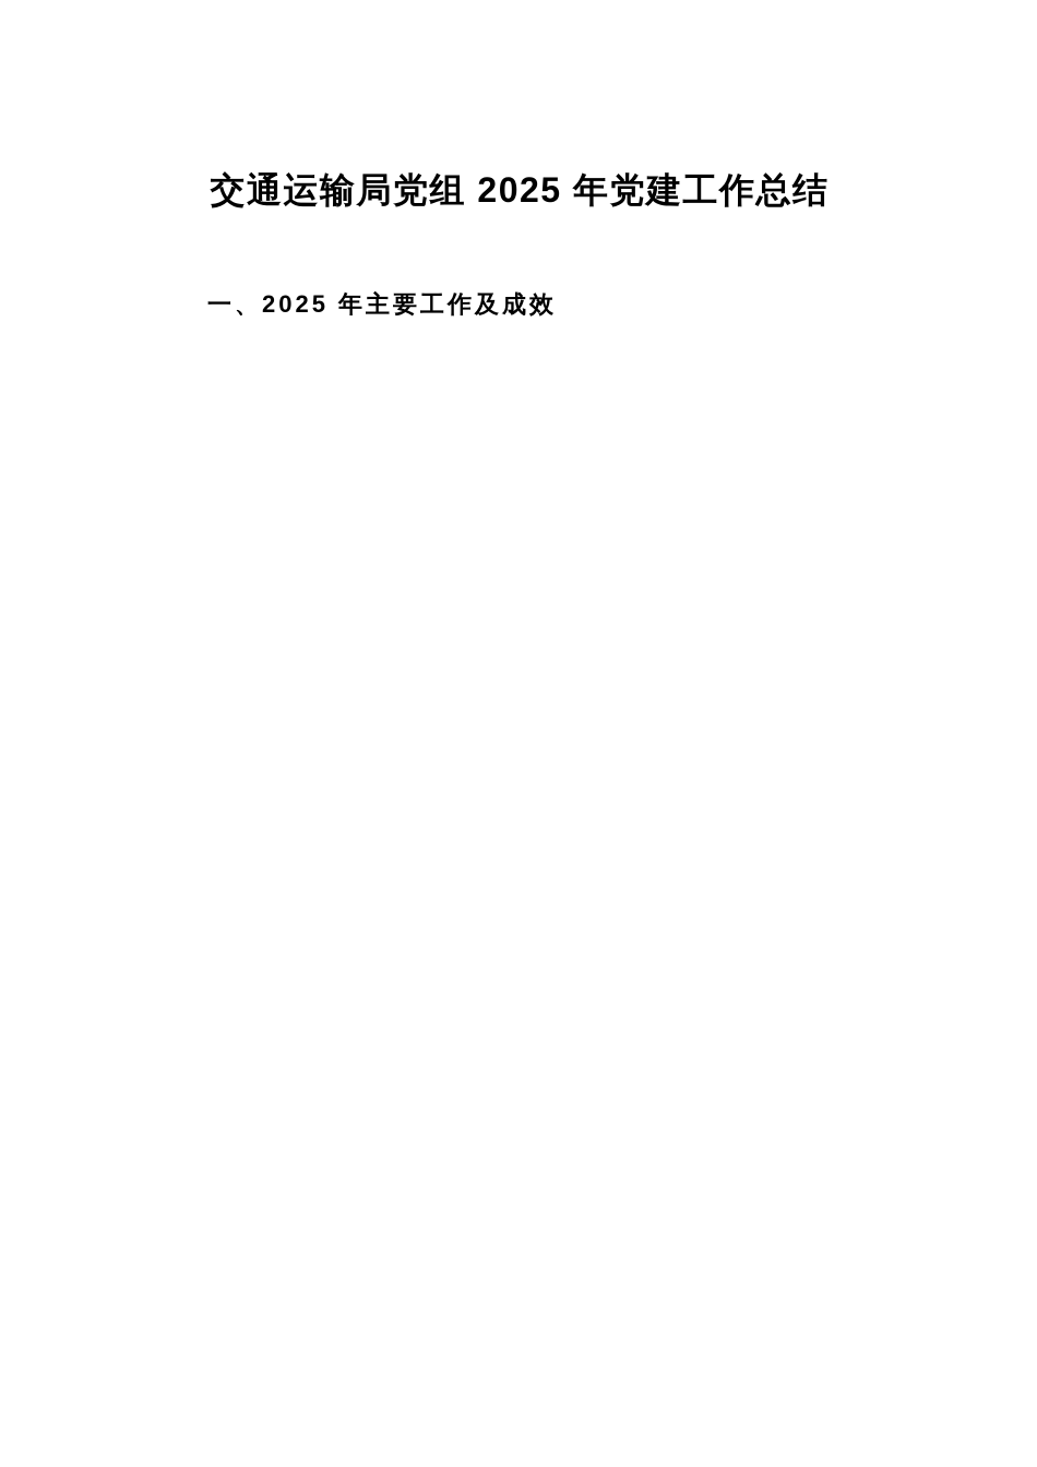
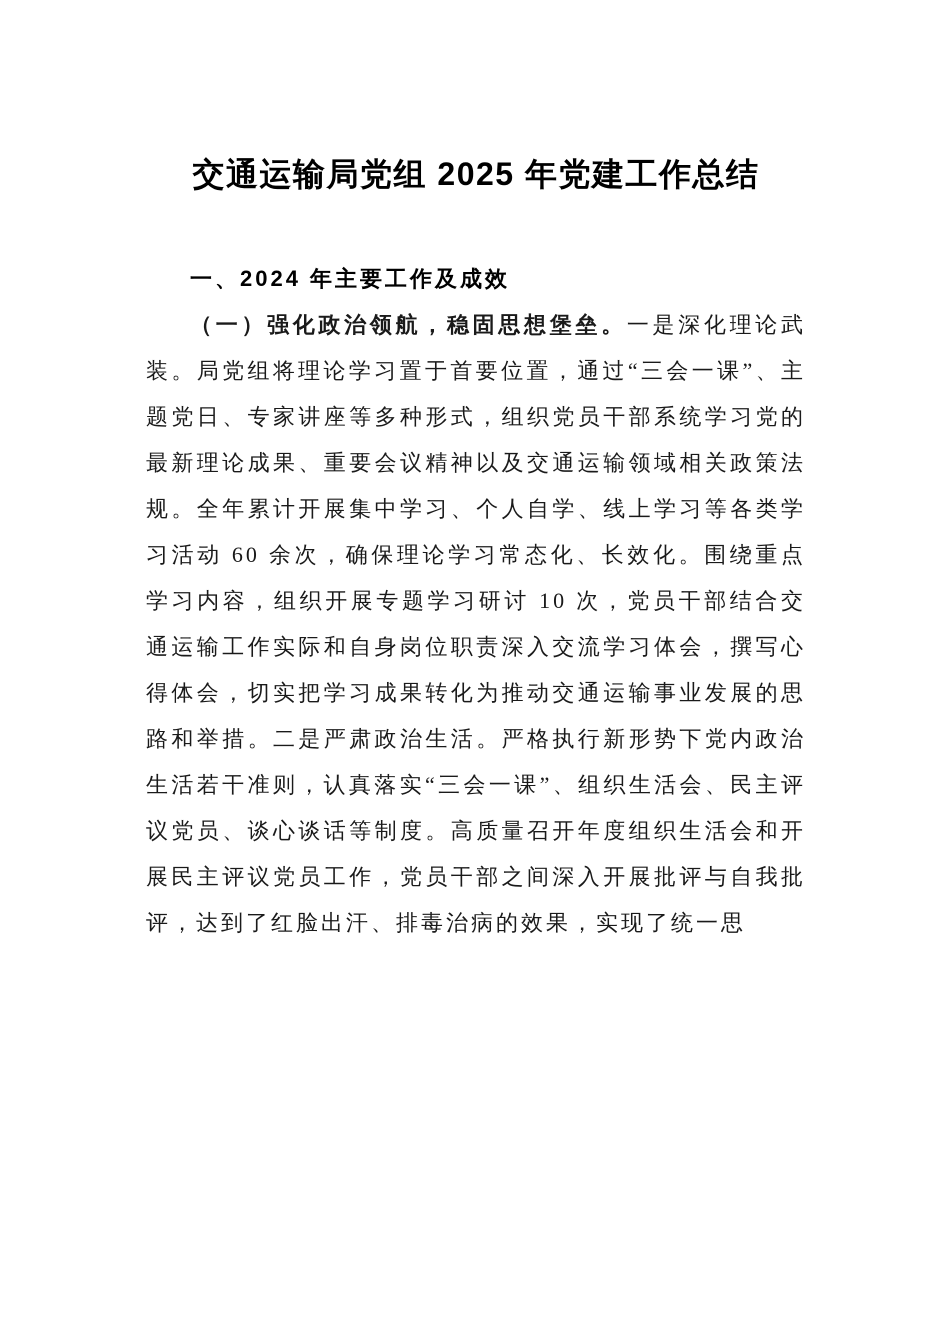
  交通运输局党组 2025 年党建工作总结
- 一、2025 年主要工作及成效
+ 一、2024 年主要工作及成效
+ （一）强化政治领航，稳固思想堡垒。一是深化理论武装。局党组将理论学习置于首要位置，通过“三会一课”、主题党日、专家讲座等多种形式，组织党员干部系统学习党的最新理论成果、重要会议精神以及交通运输领域相关政策法规。全年累计开展集中学习、个人自学、线上学习等各类学习活动 60 余次，确保理论学习常态化、长效化。围绕重点学习内容，组织开展专题学习研讨 10 次，党员干部结合交通运输工作实际和自身岗位职责深入交流学习体会，撰写心得体会，切实把学习成果转化为推动交通运输事业发展的思路和举措。二是严肃政治生活。严格执行新形势下党内政治生活若干准则，认真落实“三会一课”、组织生活会、民主评议党员、谈心谈话等制度。高质量召开年度组织生活会和开展民主评议党员工作，党员干部之间深入开展批评与自我批评，达到了红脸出汗、排毒治病的效果，实现了统一思
